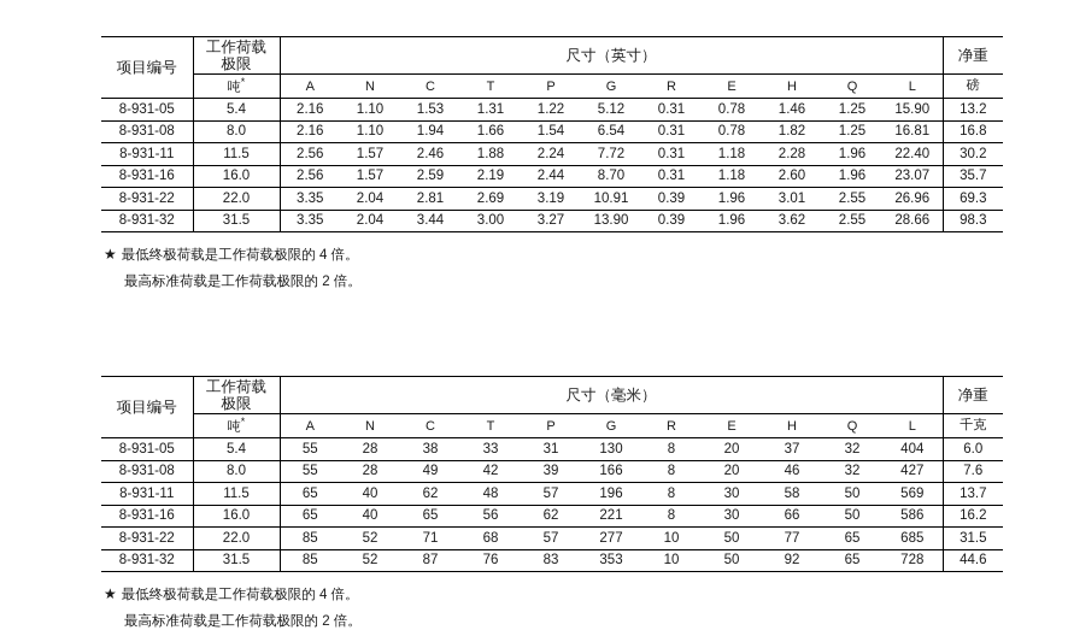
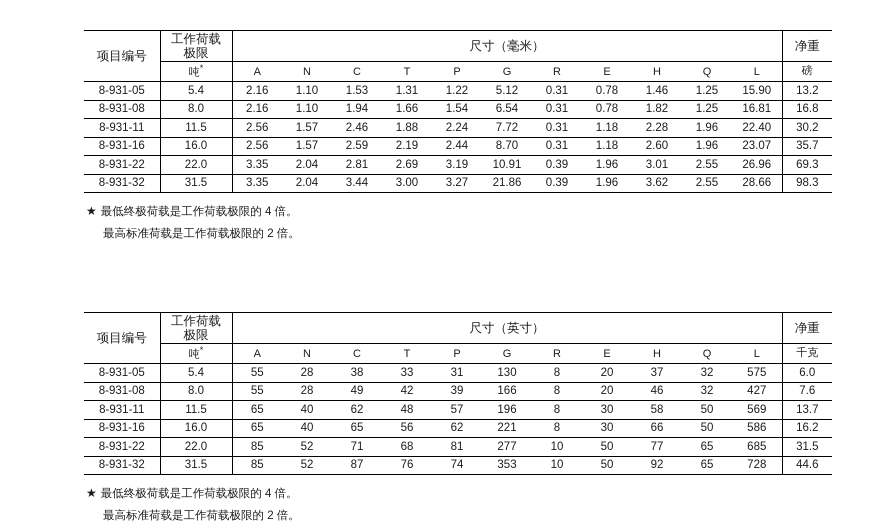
- 项目编号	工作荷载 极限	尺寸（英寸）	净重
+ 项目编号	工作荷载 极限	尺寸（毫米）	净重
  吨*	A	N	C	T	P	G	R	E	H	Q	L	磅
  8-931-05	5.4	2.16	1.10	1.53	1.31	1.22	5.12	0.31	0.78	1.46	1.25	15.90	13.2
  8-931-08	8.0	2.16	1.10	1.94	1.66	1.54	6.54	0.31	0.78	1.82	1.25	16.81	16.8
  8-931-11	11.5	2.56	1.57	2.46	1.88	2.24	7.72	0.31	1.18	2.28	1.96	22.40	30.2
  8-931-16	16.0	2.56	1.57	2.59	2.19	2.44	8.70	0.31	1.18	2.60	1.96	23.07	35.7
  8-931-22	22.0	3.35	2.04	2.81	2.69	3.19	10.91	0.39	1.96	3.01	2.55	26.96	69.3
- 8-931-32	31.5	3.35	2.04	3.44	3.00	3.27	13.90	0.39	1.96	3.62	2.55	28.66	98.3
+ 8-931-32	31.5	3.35	2.04	3.44	3.00	3.27	21.86	0.39	1.96	3.62	2.55	28.66	98.3
  ★ 最低终极荷载是工作荷载极限的 4 倍。
  最高标准荷载是工作荷载极限的 2 倍。
- 项目编号	工作荷载 极限	尺寸（毫米）	净重
+ 项目编号	工作荷载 极限	尺寸（英寸）	净重
  吨*	A	N	C	T	P	G	R	E	H	Q	L	千克
- 8-931-05	5.4	55	28	38	33	31	130	8	20	37	32	404	6.0
+ 8-931-05	5.4	55	28	38	33	31	130	8	20	37	32	575	6.0
  8-931-08	8.0	55	28	49	42	39	166	8	20	46	32	427	7.6
  8-931-11	11.5	65	40	62	48	57	196	8	30	58	50	569	13.7
  8-931-16	16.0	65	40	65	56	62	221	8	30	66	50	586	16.2
- 8-931-22	22.0	85	52	71	68	57	277	10	50	77	65	685	31.5
+ 8-931-22	22.0	85	52	71	68	81	277	10	50	77	65	685	31.5
- 8-931-32	31.5	85	52	87	76	83	353	10	50	92	65	728	44.6
+ 8-931-32	31.5	85	52	87	76	74	353	10	50	92	65	728	44.6
  ★ 最低终极荷载是工作荷载极限的 4 倍。
  最高标准荷载是工作荷载极限的 2 倍。
